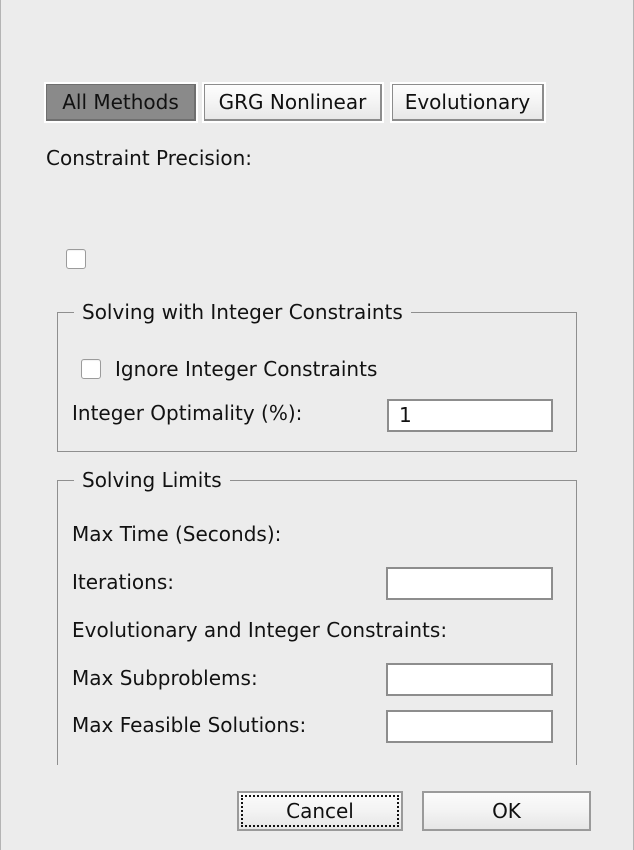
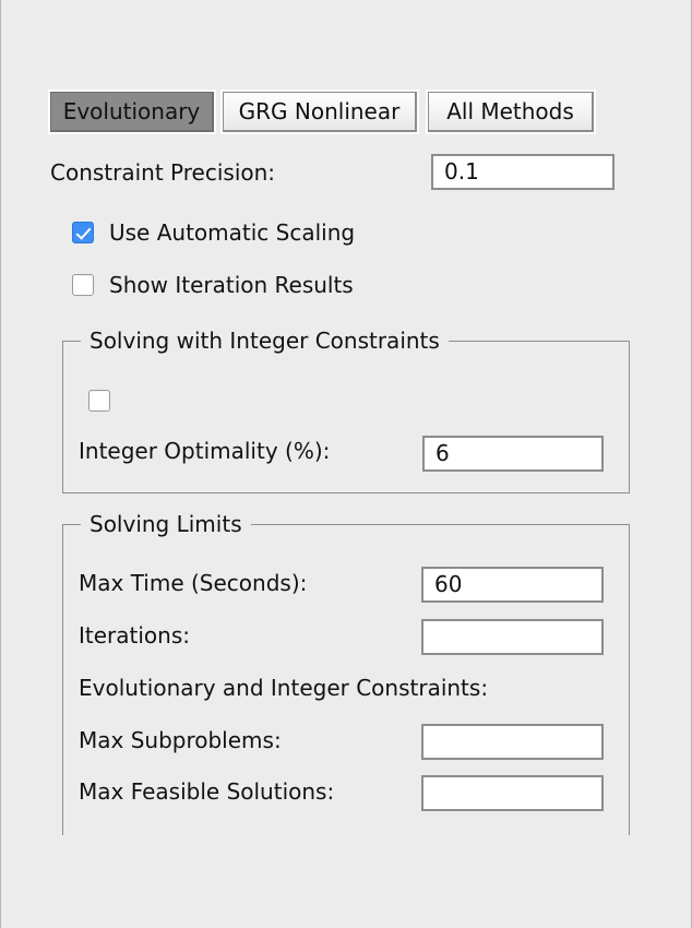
- All Methods
+ Evolutionary
  GRG Nonlinear
- Evolutionary
+ All Methods
  Constraint Precision:
+ 0.1
+ Use Automatic Scaling
+ Show Iteration Results
  Solving with Integer Constraints
- Ignore Integer Constraints
  Integer Optimality (%):
- 1
+ 6
  Solving Limits
  Max Time (Seconds):
+ 60
  Iterations:
  Evolutionary and Integer Constraints:
  Max Subproblems:
  Max Feasible Solutions:
- Cancel
- OK
